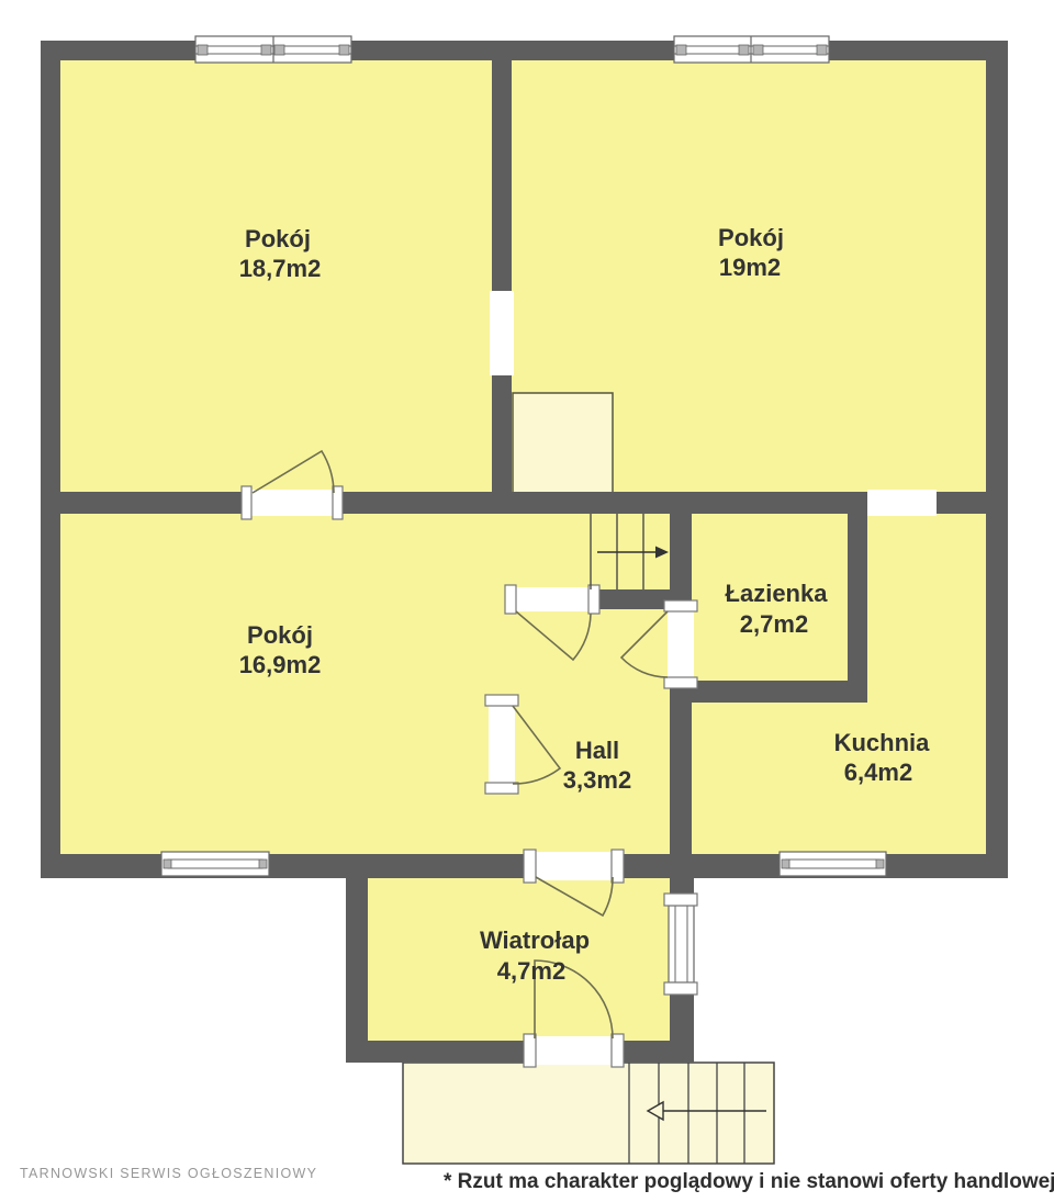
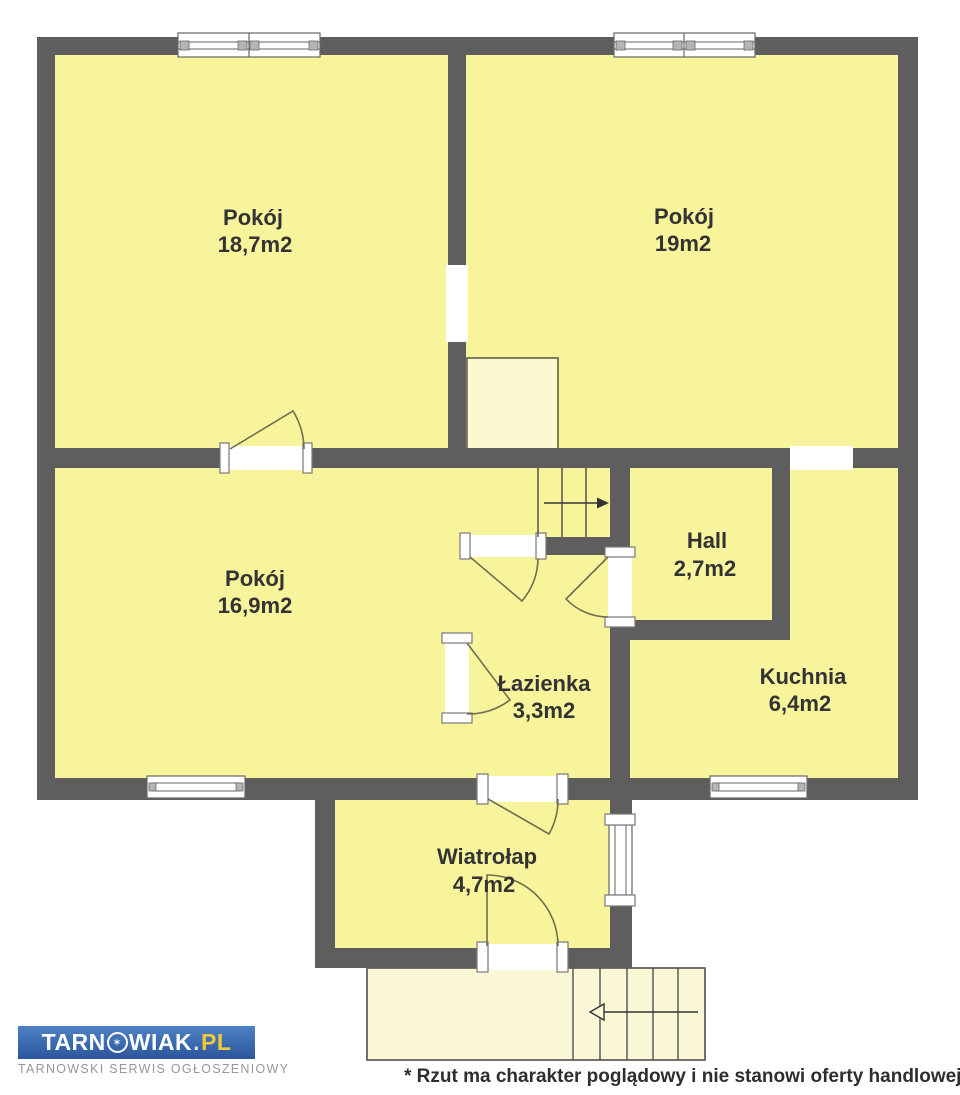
  Pokój
  18,7m2
  Pokój
  19m2
  Pokój
  16,9m2
- Łazienka
+ Hall
  2,7m2
  Kuchnia
  6,4m2
- Hall
+ Łazienka
  3,3m2
  Wiatrołap
  4,7m2
+ TARN
+ ✶
+ WIAK
+ .
+ PL
  TARNOWSKI SERWIS OGŁOSZENIOWY
  * Rzut ma charakter poglądowy i nie stanowi oferty handlowej
